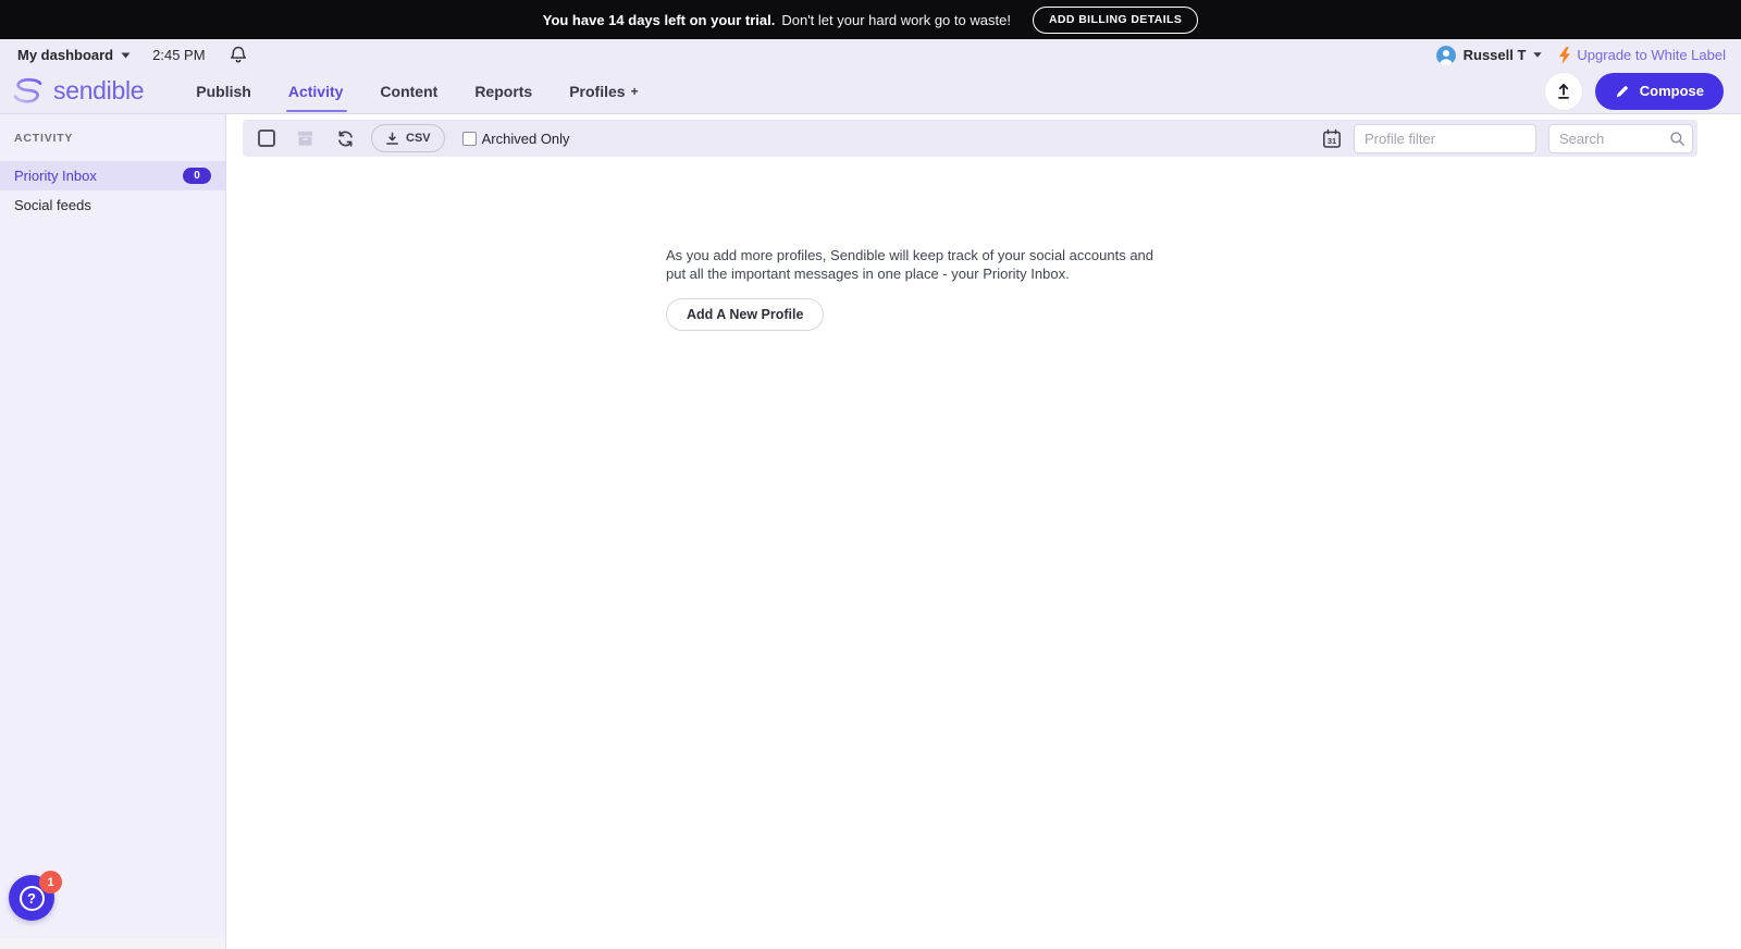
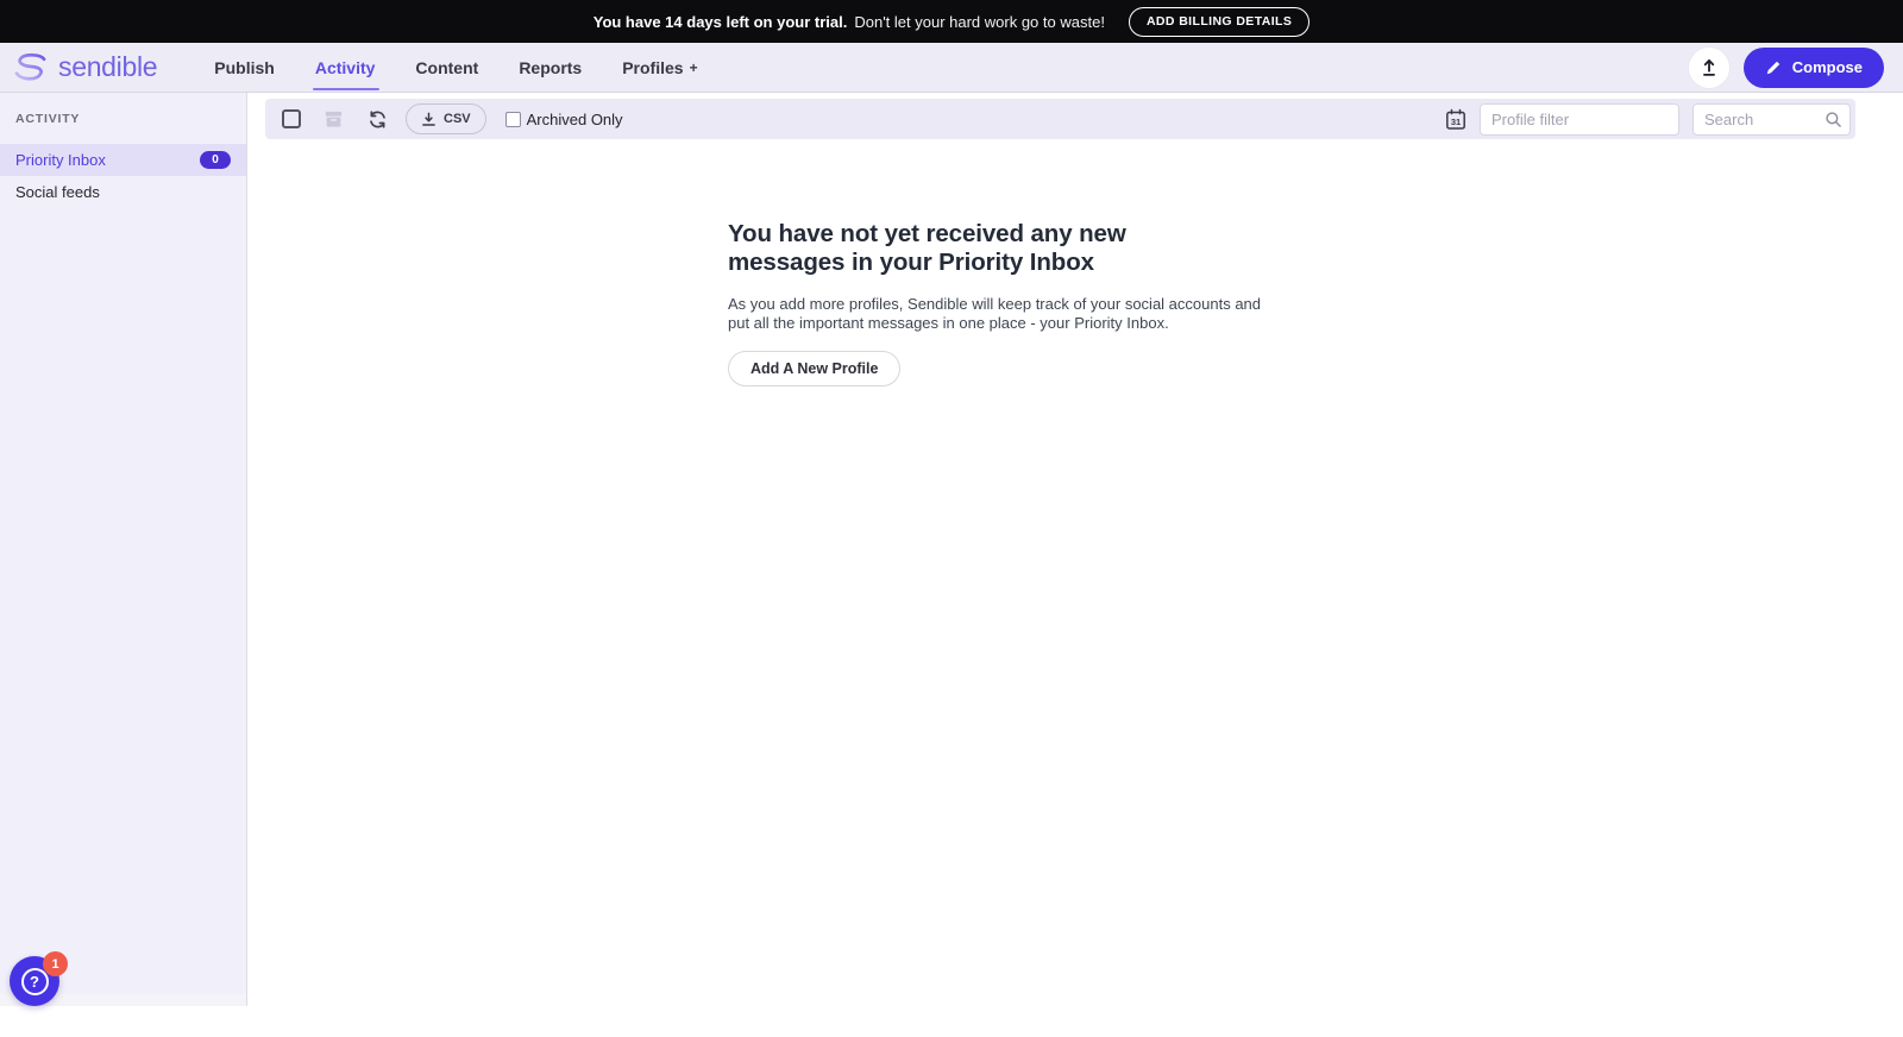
  You have 14 days left on your trial.
  Don't let your hard work go to waste!
  ADD BILLING DETAILS
- My dashboard
- 2:45 PM
- Russell T
- Upgrade to White Label
  sendible
  Publish
  Activity
  Content
  Reports
  Profiles
  +
  Compose
  ACTIVITY
  Priority Inbox
  0
  Social feeds
  CSV
  Archived Only
  31
  Profile filter
  Search
+ You have not yet received any new messages in your Priority Inbox
  As you add more profiles, Sendible will keep track of your social accounts and put all the important messages in one place - your Priority Inbox.
  Add A New Profile
  ?
  1
